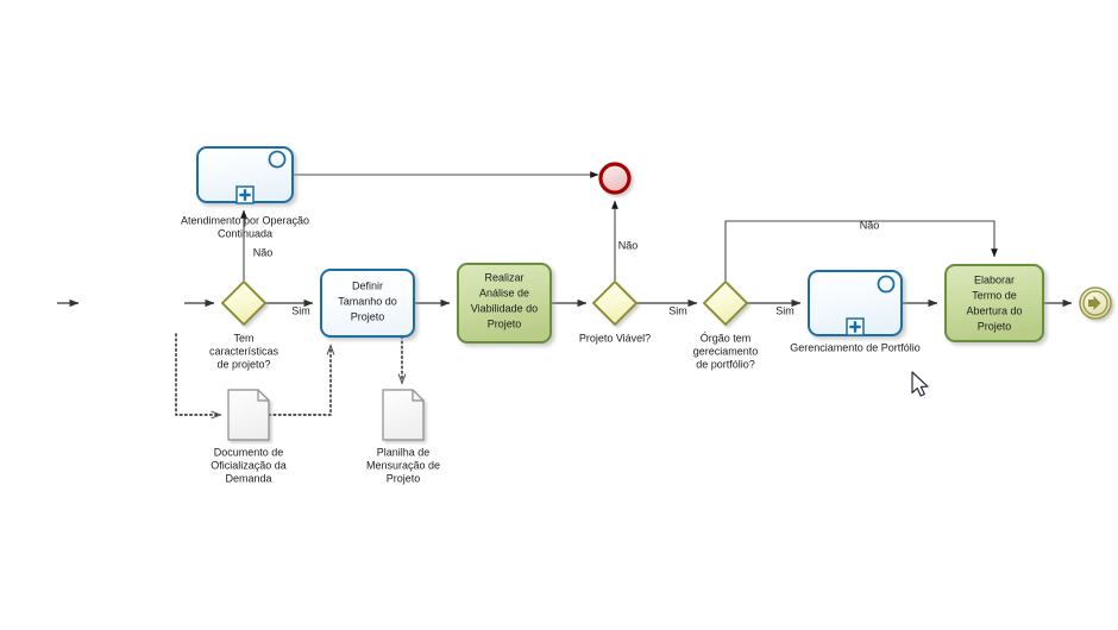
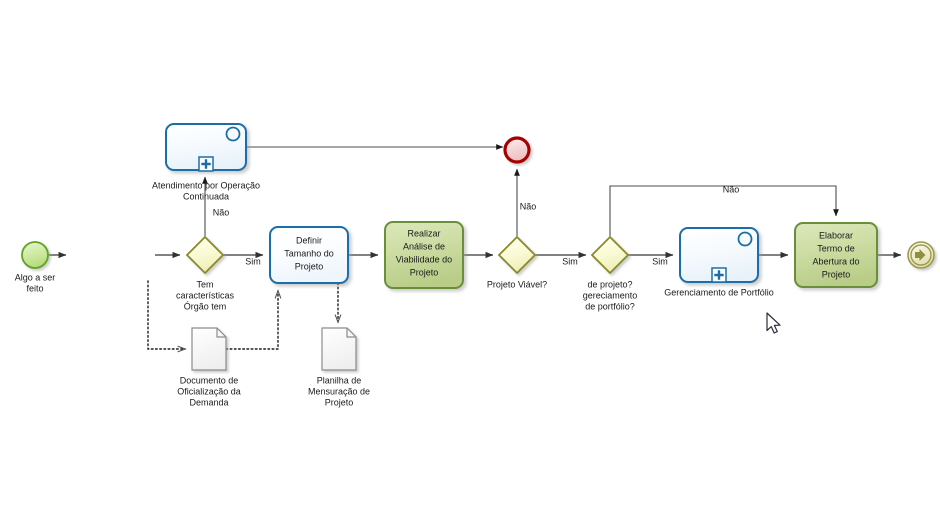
  Atendimento por Operação
  Continuada
  Definir
  Tamanho do
  Projeto
  Realizar
  Análise de
  Viabilidade do
  Projeto
  Gerenciamento de Portfólio
  Elaborar
  Termo de
  Abertura do
  Projeto
  Tem
  características
- de projeto?
+ Órgão tem
  Projeto Viável?
- Órgão tem
+ de projeto?
  gereciamento
  de portfólio?
+ Algo a ser
+ feito
  Documento de
  Oficialização da
  Demanda
  Planilha de
  Mensuração de
  Projeto
  Não
  Sim
  Não
  Sim
  Sim
  Não
